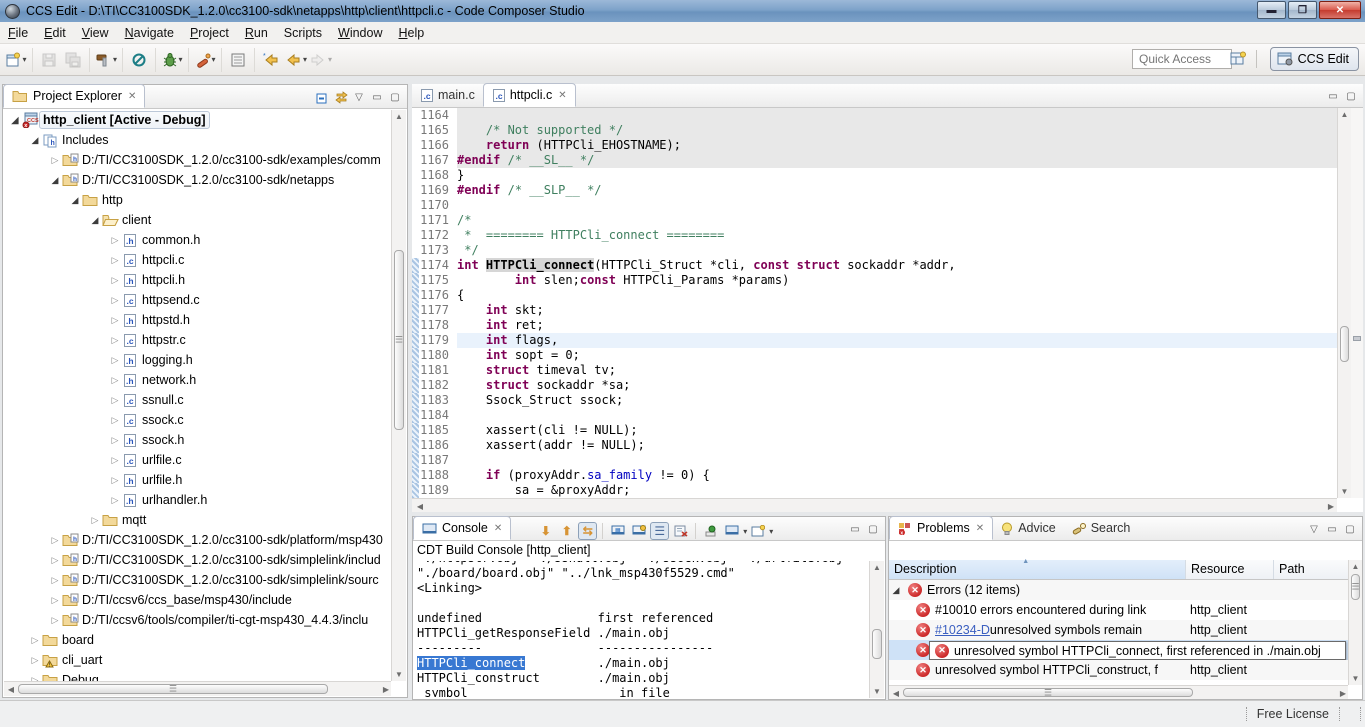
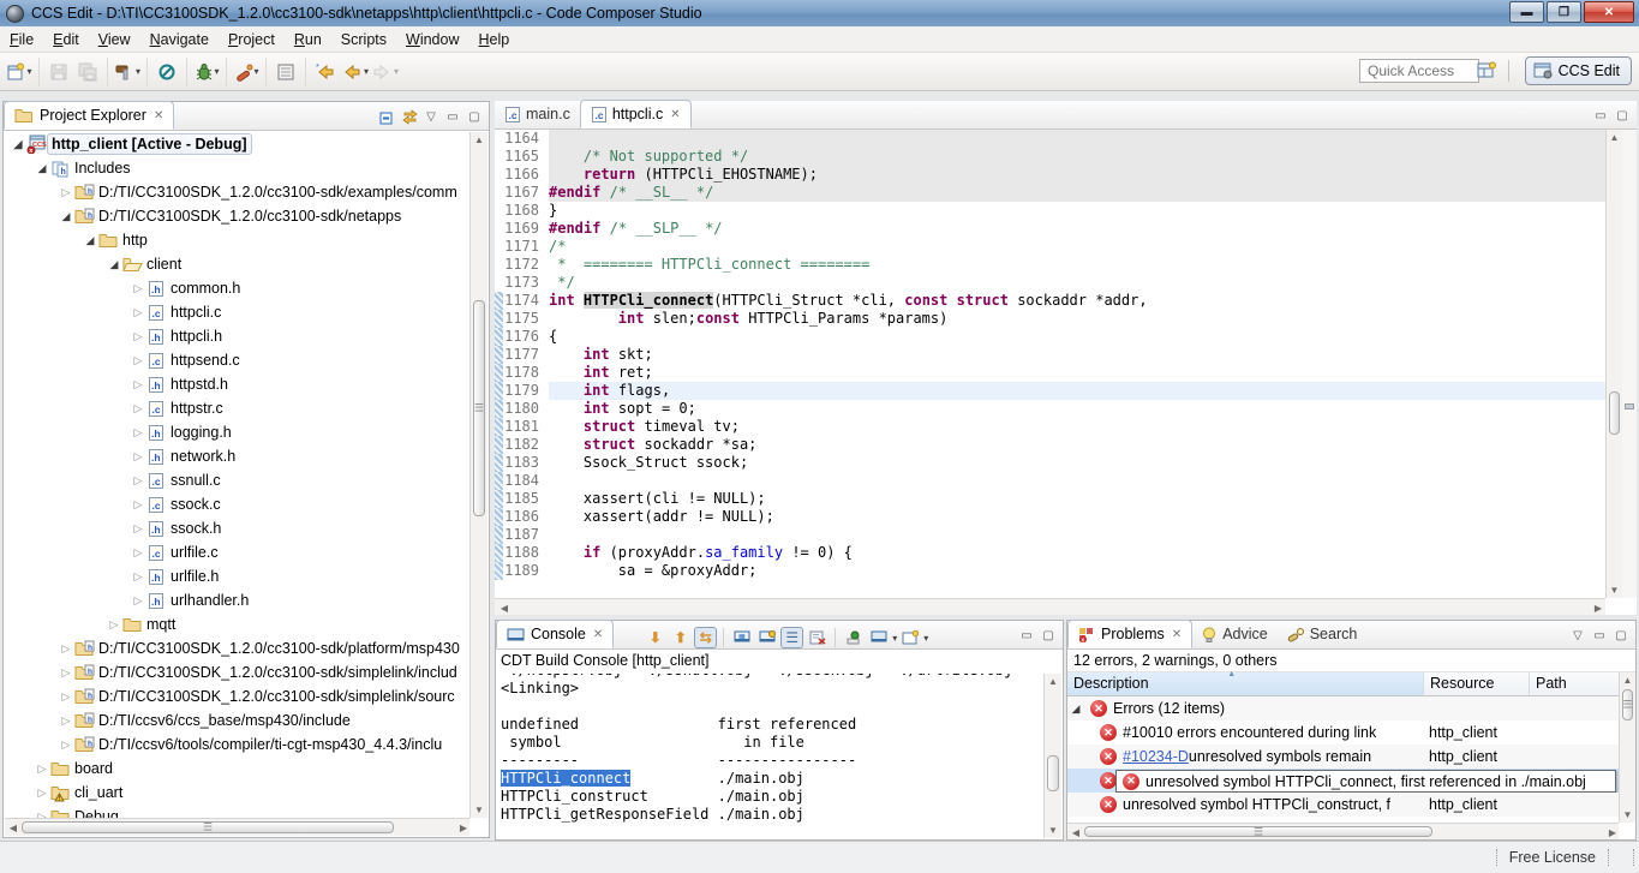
  CCS Edit - D:\TI\CC3100SDK_1.2.0\cc3100-sdk\netapps\http\client\httpcli.c - Code Composer Studio
  ▬
  ❐
  ✕
  File
  Edit
  View
  Navigate
  Project
  Run
  Scripts
  Window
  Help
  ▾
  ▾
  ▾
  ▾
  ▾
  ▾
  Quick Access
  CCS Edit
  Project Explorer
  ✕
  ▽
  ▭
  ▢
  ◢
  http_client [Active - Debug]
  ◢
  Includes
  ▷
  D:/TI/CC3100SDK_1.2.0/cc3100-sdk/examples/comm
  ◢
  D:/TI/CC3100SDK_1.2.0/cc3100-sdk/netapps
  ◢
  http
  ◢
  client
  ▷
  .h
  common.h
  ▷
  .c
  httpcli.c
  ▷
  .h
  httpcli.h
  ▷
  .c
  httpsend.c
  ▷
  .h
  httpstd.h
  ▷
  .c
  httpstr.c
  ▷
  .h
  logging.h
  ▷
  .h
  network.h
  ▷
  .c
  ssnull.c
  ▷
  .c
  ssock.c
  ▷
  .h
  ssock.h
  ▷
  .c
  urlfile.c
  ▷
  .h
  urlfile.h
  ▷
  .h
  urlhandler.h
  ▷
  mqtt
  ▷
  D:/TI/CC3100SDK_1.2.0/cc3100-sdk/platform/msp430
  ▷
  D:/TI/CC3100SDK_1.2.0/cc3100-sdk/simplelink/includ
  ▷
  D:/TI/CC3100SDK_1.2.0/cc3100-sdk/simplelink/sourc
  ▷
  D:/TI/ccsv6/ccs_base/msp430/include
  ▷
  D:/TI/ccsv6/tools/compiler/ti-cgt-msp430_4.4.3/inclu
  ▷
  board
  ▷
  cli_uart
  ▷
  Debug
  ▲
  ☰
  ▼
  ◀
  ☰
  ▶
  .c
  main.c
  .c
  httpcli.c
  ✕
  ▭
  ▢
  1164
  1165
  /* Not supported */
  1166
  return (HTTPCli_EHOSTNAME);
  1167
  #endif /* __SL__ */
  1168
  }
  1169
  #endif /* __SLP__ */
- 1170
  1171
  /*
  1172
  * ======== HTTPCli_connect ========
  1173
  */
  1174
  int HTTPCli_connect(HTTPCli_Struct *cli, const struct sockaddr *addr,
  1175
  int slen;const HTTPCli_Params *params)
  1176
  {
  1177
  int skt;
  1178
  int ret;
  1179
  int flags,
  1180
  int sopt = 0;
  1181
  struct timeval tv;
  1182
  struct sockaddr *sa;
  1183
  Ssock_Struct ssock;
  1184
  1185
  xassert(cli != NULL);
  1186
  xassert(addr != NULL);
  1187
  1188
  if (proxyAddr.sa_family != 0) {
  1189
  sa = &proxyAddr;
  ▲
  ▼
  ◀
  ▶
  Console
  ✕
  ⬇
  ⬆
  ⇆
  ☰
  ▾
  ▾
  ▭
  ▢
  CDT Build Console [http_client]
- "./board/board.obj" "../lnk_msp430f5529.cmd"
  <Linking>
  undefined first referenced
- HTTPCli_getResponseField ./main.obj
+ symbol in file
  --------- ----------------
  HTTPCli_connect ./main.obj
  HTTPCli_construct ./main.obj
- symbol in file
+ HTTPCli_getResponseField ./main.obj
  ▲
  ▼
  Problems
  ✕
  Advice
  Search
  ▽
  ▭
  ▢
+ 12 errors, 2 warnings, 0 others
  Description
  Resource
  Path
  ◢
  ✕
  Errors (12 items)
  ✕
  #10010 errors encountered during link
  http_client
  ✕
  #10234-D
  unresolved symbols remain
  http_client
  ✕
  ✕
  unresolved symbol HTTPCli_connect, first referenced in ./main.obj
  ✕
  unresolved symbol HTTPCli_construct, f
  http_client
  ▲
  ☰
  ▼
  ◀
  ☰
  ▶
  Free License
